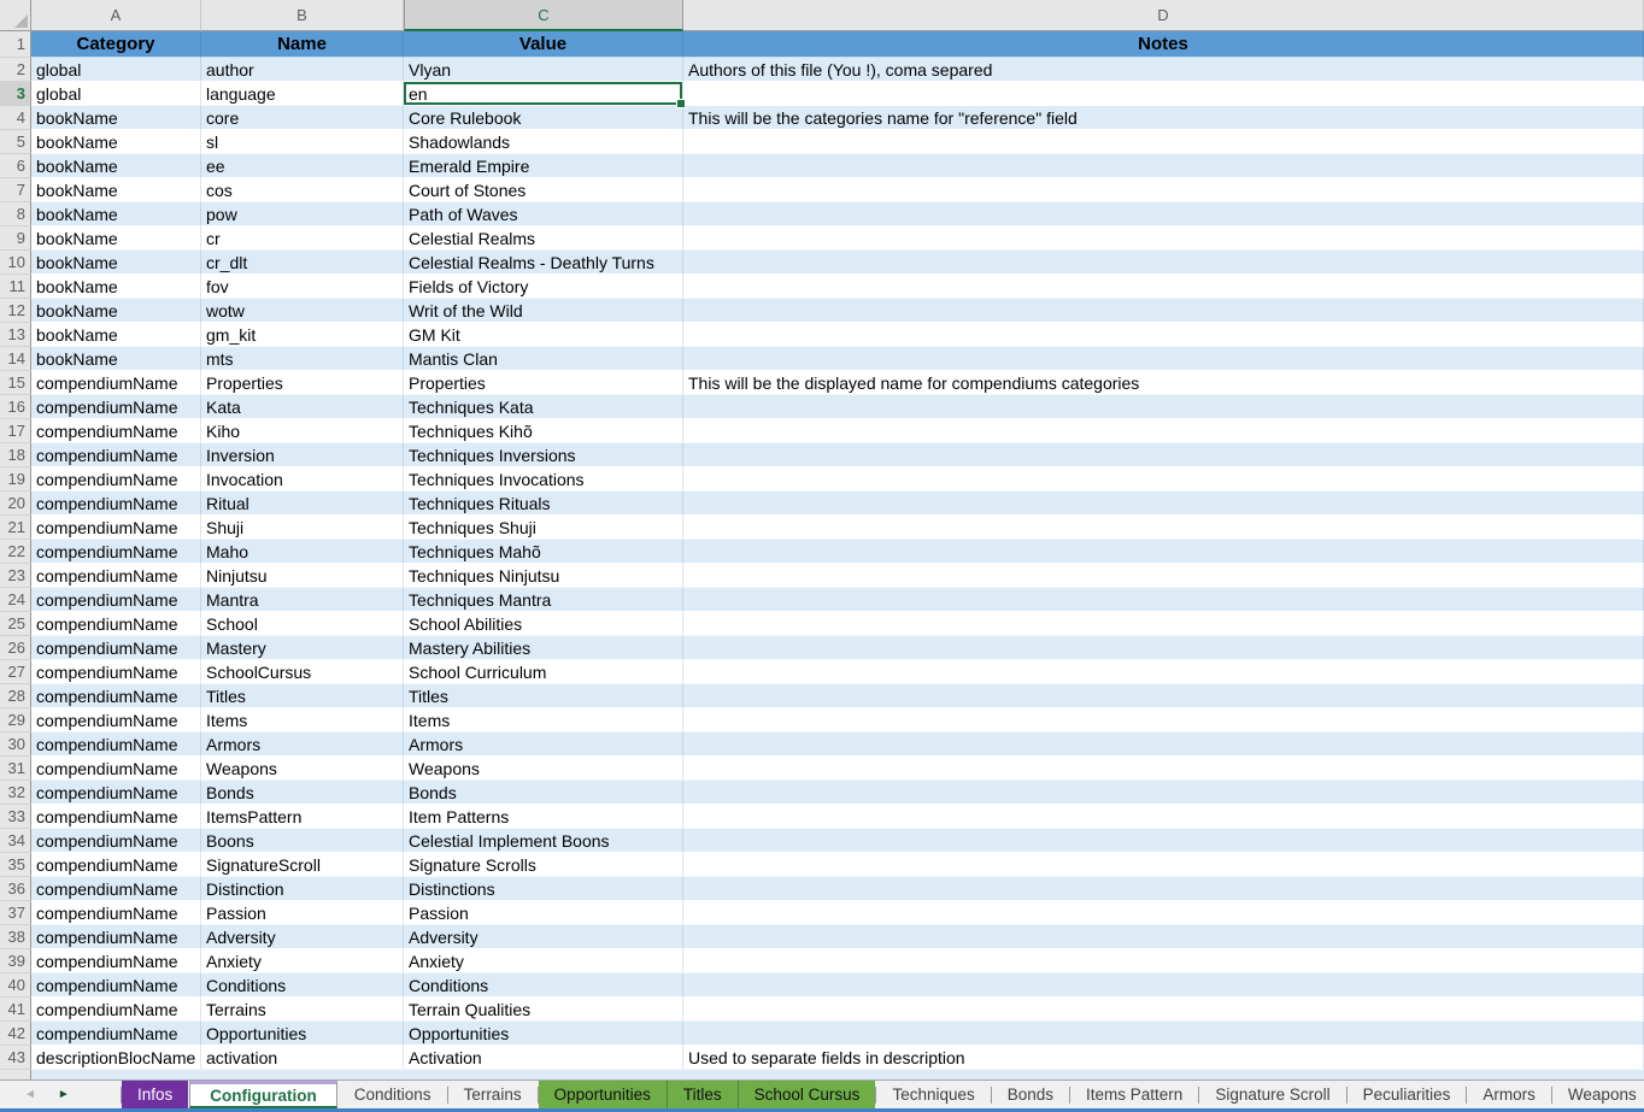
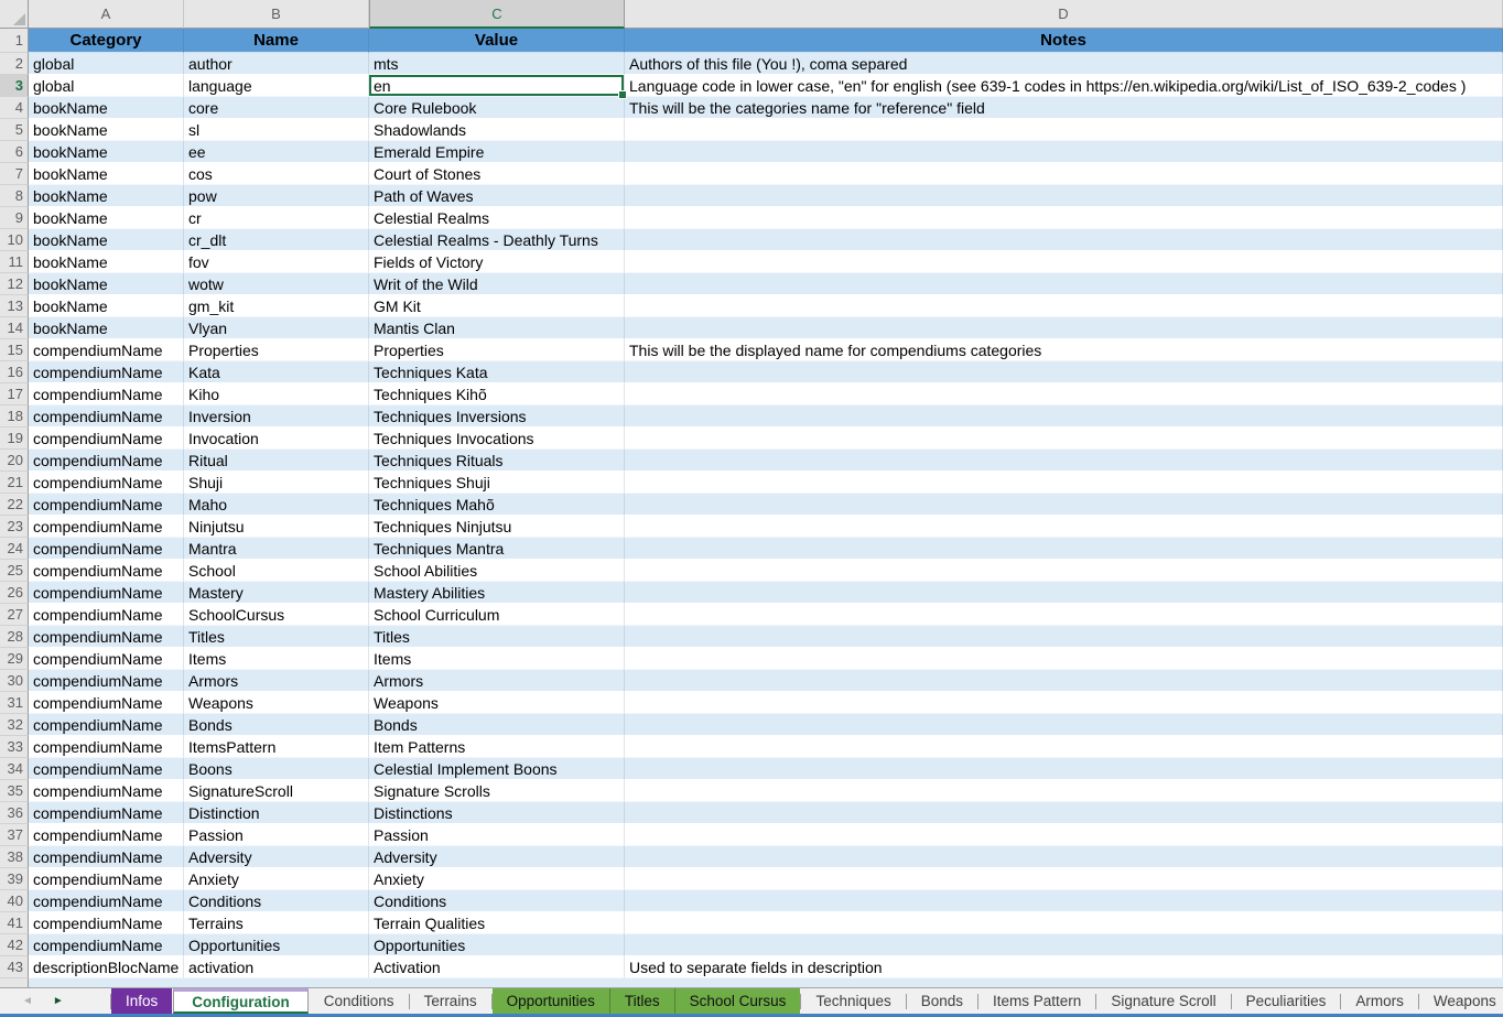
  A
  B
  C
  D
  1
  Category
  Name
  Value
  Notes
  2
  global
  author
- Vlyan
+ mts
  Authors of this file (You !), coma separed
  3
  global
  language
  en
+ Language code in lower case, "en" for english (see 639-1 codes in https://en.wikipedia.org/wiki/List_of_ISO_639-2_codes )
  4
  bookName
  core
  Core Rulebook
  This will be the categories name for "reference" field
  5
  bookName
  sl
  Shadowlands
  6
  bookName
  ee
  Emerald Empire
  7
  bookName
  cos
  Court of Stones
  8
  bookName
  pow
  Path of Waves
  9
  bookName
  cr
  Celestial Realms
  10
  bookName
  cr_dlt
  Celestial Realms - Deathly Turns
  11
  bookName
  fov
  Fields of Victory
  12
  bookName
  wotw
  Writ of the Wild
  13
  bookName
  gm_kit
  GM Kit
  14
  bookName
- mts
+ Vlyan
  Mantis Clan
  15
  compendiumName
  Properties
  Properties
  This will be the displayed name for compendiums categories
  16
  compendiumName
  Kata
  Techniques Kata
  17
  compendiumName
  Kiho
  Techniques Kihõ
  18
  compendiumName
  Inversion
  Techniques Inversions
  19
  compendiumName
  Invocation
  Techniques Invocations
  20
  compendiumName
  Ritual
  Techniques Rituals
  21
  compendiumName
  Shuji
  Techniques Shuji
  22
  compendiumName
  Maho
  Techniques Mahõ
  23
  compendiumName
  Ninjutsu
  Techniques Ninjutsu
  24
  compendiumName
  Mantra
  Techniques Mantra
  25
  compendiumName
  School
  School Abilities
  26
  compendiumName
  Mastery
  Mastery Abilities
  27
  compendiumName
  SchoolCursus
  School Curriculum
  28
  compendiumName
  Titles
  Titles
  29
  compendiumName
  Items
  Items
  30
  compendiumName
  Armors
  Armors
  31
  compendiumName
  Weapons
  Weapons
  32
  compendiumName
  Bonds
  Bonds
  33
  compendiumName
  ItemsPattern
  Item Patterns
  34
  compendiumName
  Boons
  Celestial Implement Boons
  35
  compendiumName
  SignatureScroll
  Signature Scrolls
  36
  compendiumName
  Distinction
  Distinctions
  37
  compendiumName
  Passion
  Passion
  38
  compendiumName
  Adversity
  Adversity
  39
  compendiumName
  Anxiety
  Anxiety
  40
  compendiumName
  Conditions
  Conditions
  41
  compendiumName
  Terrains
  Terrain Qualities
  42
  compendiumName
  Opportunities
  Opportunities
  43
  descriptionBlocName
  activation
  Activation
  Used to separate fields in description
  ◄
  ►
  Infos
  Configuration
  Conditions
  Terrains
  Opportunities
  Titles
  School Cursus
  Techniques
  Bonds
  Items Pattern
  Signature Scroll
  Peculiarities
  Armors
  Weapons
